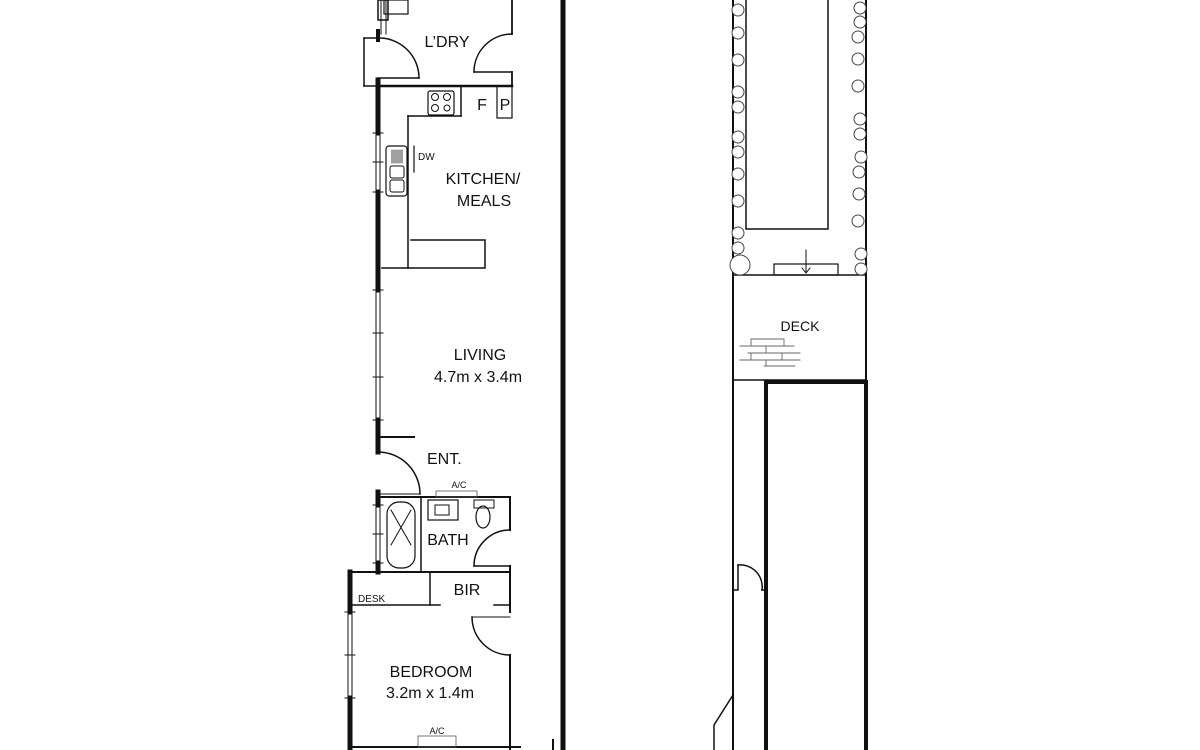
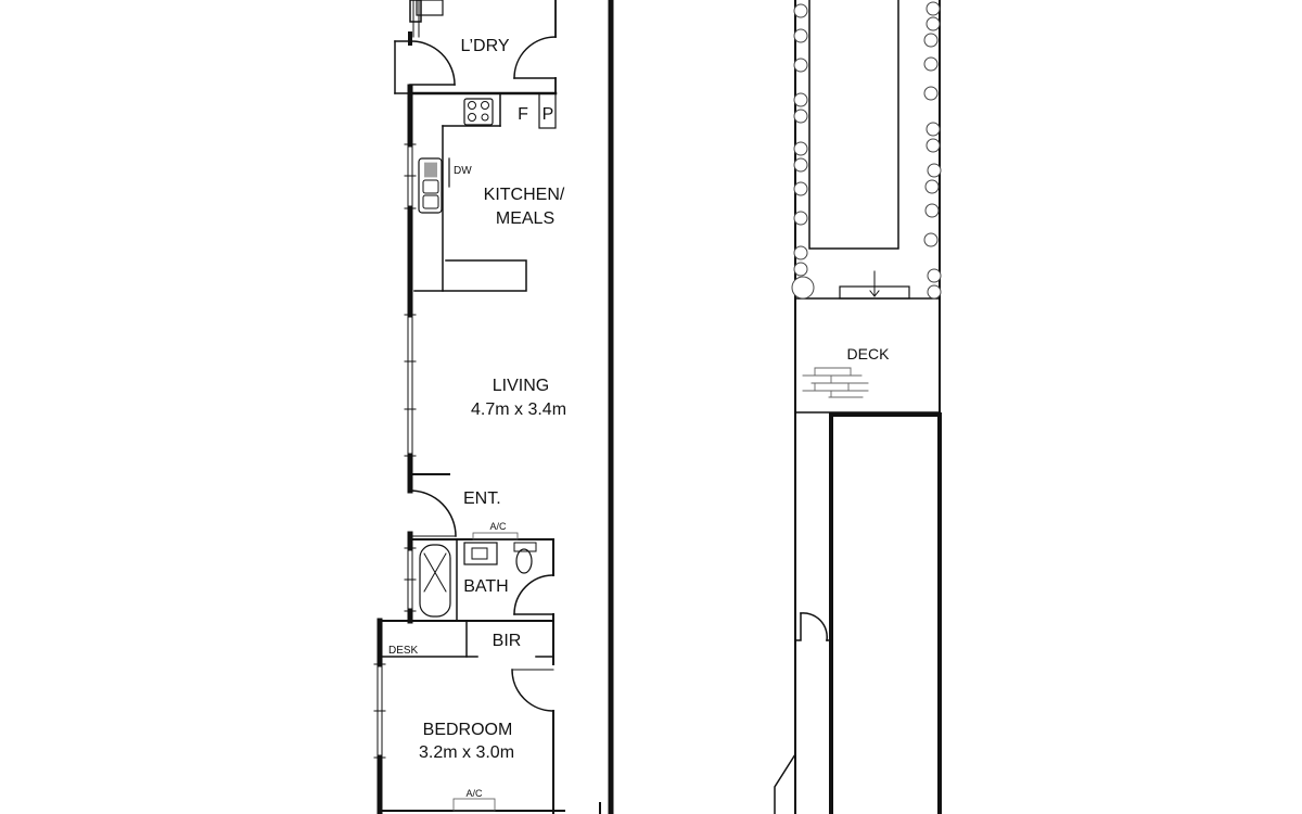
  L’DRY
  F
  P
  DW
  KITCHEN/
  MEALS
  LIVING
  4.7m x 3.4m
  ENT.
  A/C
  BATH
  BIR
  DESK
  BEDROOM
- 3.2m x 1.4m
+ 3.2m x 3.0m
  A/C
  DECK
